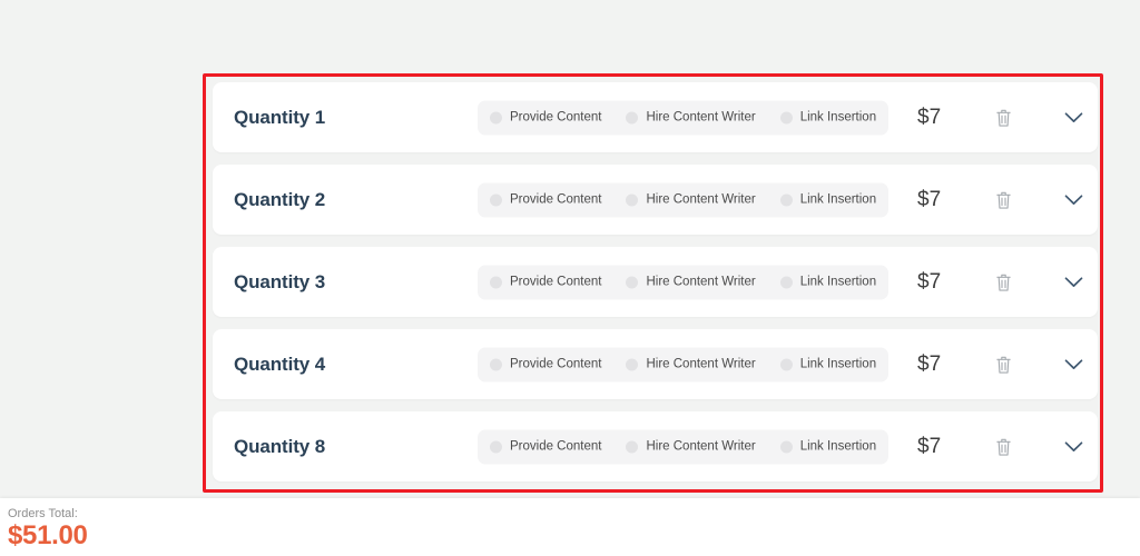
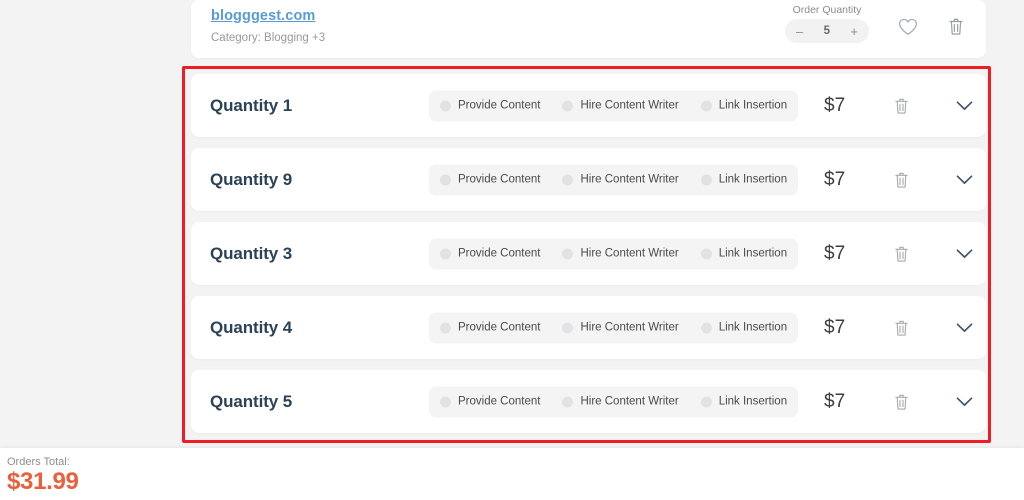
+ blogggest.com
+ Category: Blogging +3
+ Order Quantity
+ –
+ 5
+ +
  Quantity 1
  Provide Content
  Hire Content Writer
  Link Insertion
  $7
- Quantity 2
+ Quantity 9
  Provide Content
  Hire Content Writer
  Link Insertion
  $7
  Quantity 3
  Provide Content
  Hire Content Writer
  Link Insertion
  $7
  Quantity 4
  Provide Content
  Hire Content Writer
  Link Insertion
  $7
- Quantity 8
+ Quantity 5
  Provide Content
  Hire Content Writer
  Link Insertion
  $7
  Orders Total:
- $51.00
+ $31.99
